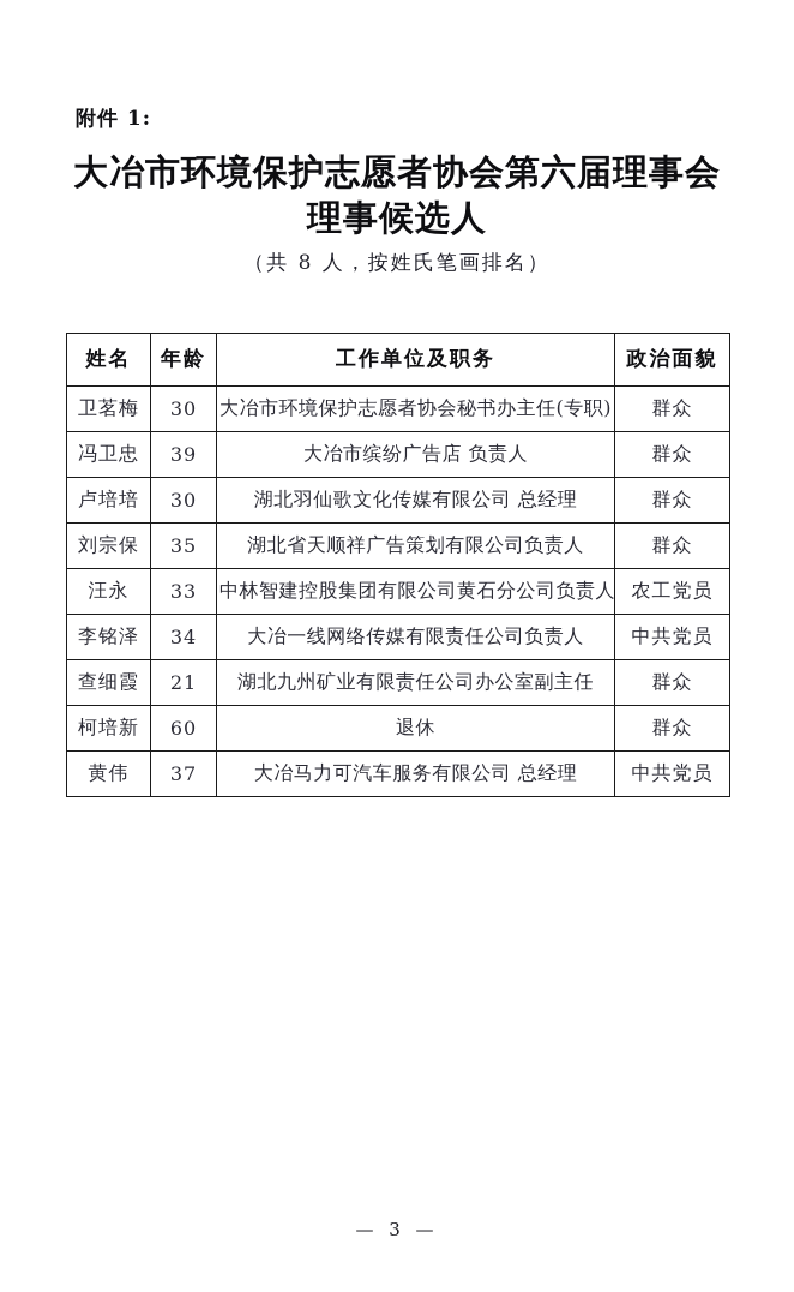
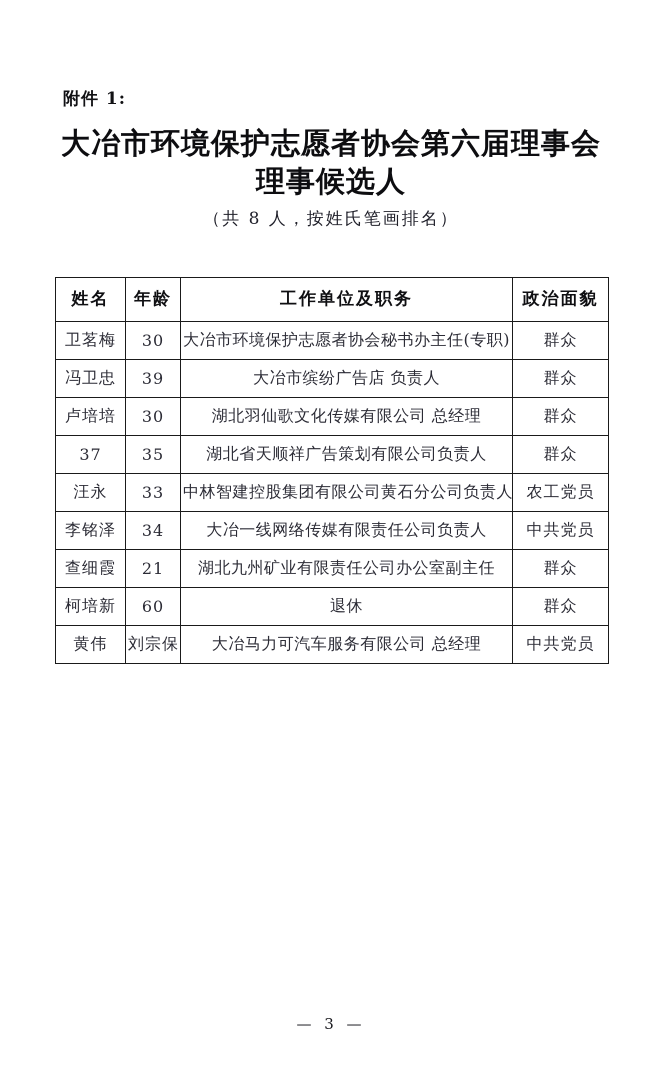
  附件 1:
  大冶市环境保护志愿者协会第六届理事会
  理事候选人
  （共 8 人，按姓氏笔画排名）
  姓名	年龄	工作单位及职务	政治面貌
  卫茗梅	30	大冶市环境保护志愿者协会秘书办主任(专职)	群众
  冯卫忠	39	大冶市缤纷广告店 负责人	群众
  卢培培	30	湖北羽仙歌文化传媒有限公司 总经理	群众
- 刘宗保	35	湖北省天顺祥广告策划有限公司负责人	群众
+ 37	35	湖北省天顺祥广告策划有限公司负责人	群众
  汪永	33	中林智建控股集团有限公司黄石分公司负责人	农工党员
  李铭泽	34	大冶一线网络传媒有限责任公司负责人	中共党员
  查细霞	21	湖北九州矿业有限责任公司办公室副主任	群众
  柯培新	60	退休	群众
- 黄伟	37	大冶马力可汽车服务有限公司 总经理	中共党员
+ 黄伟	刘宗保	大冶马力可汽车服务有限公司 总经理	中共党员
  — 3 —
